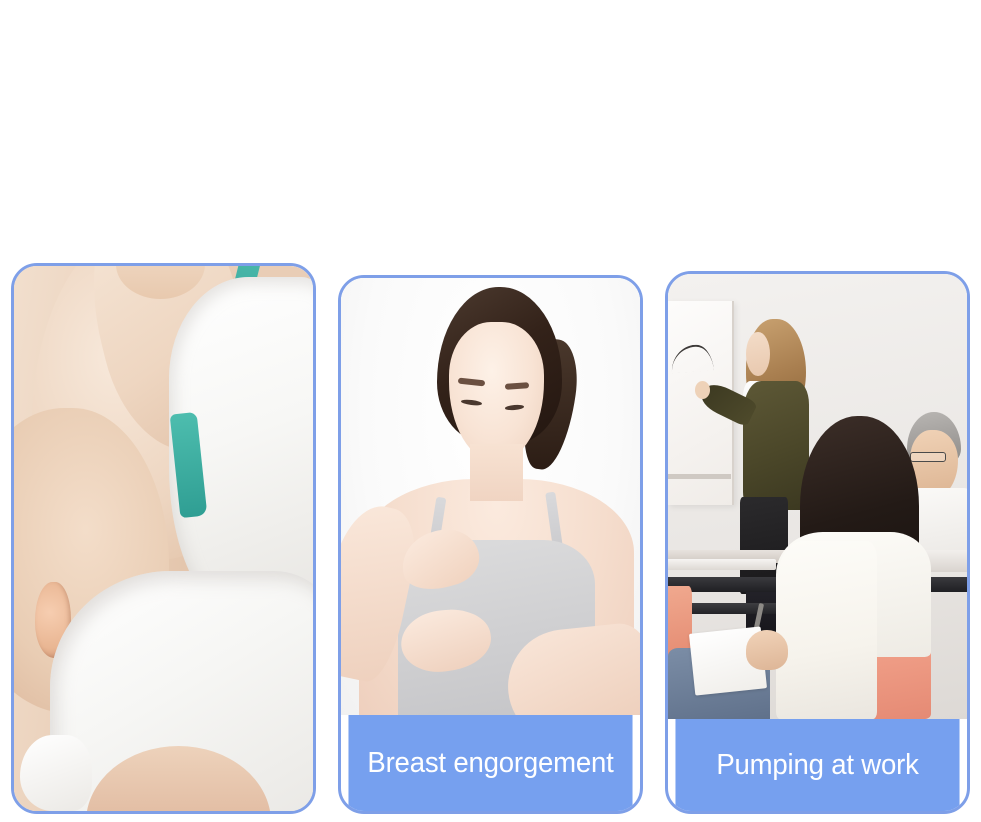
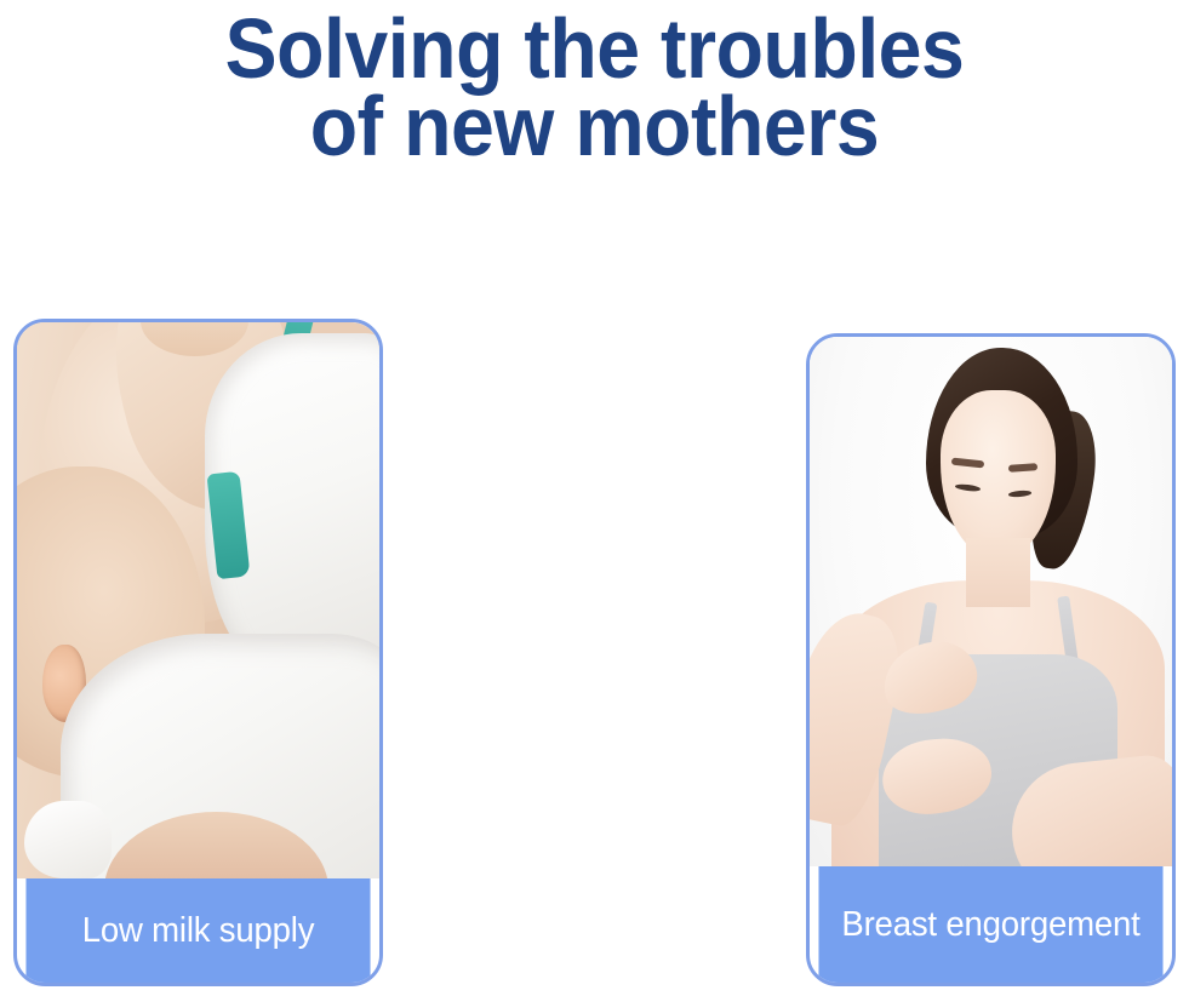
+ Solving the troubles
+ of new mothers
+ Low milk supply
  Breast engorgement
- Pumping at work
